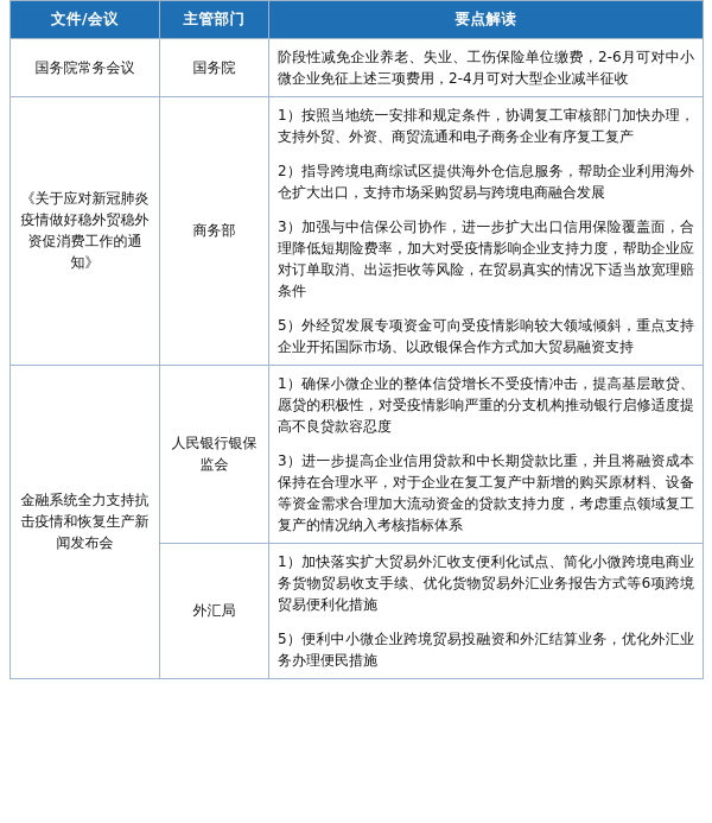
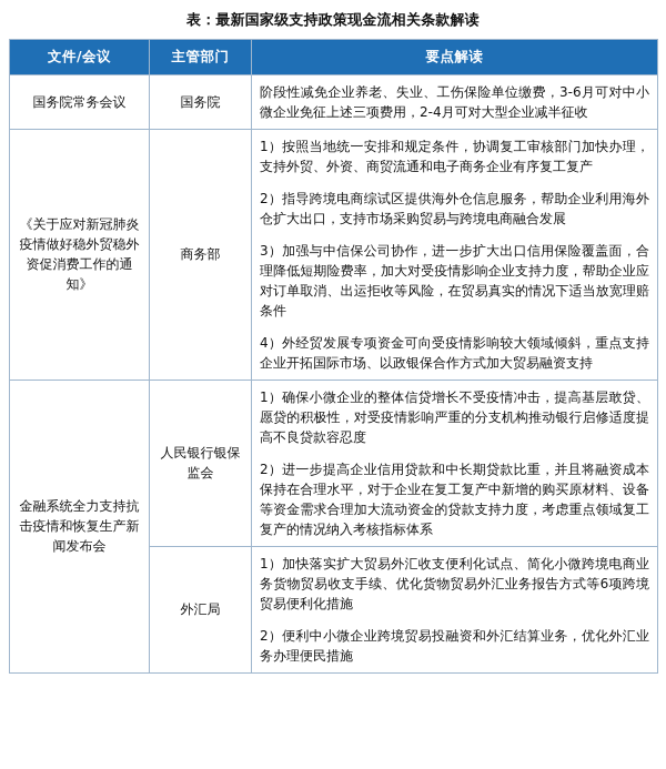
+ 表：最新国家级支持政策现金流相关条款解读
  文件/会议	主管部门	要点解读
- 国务院常务会议	国务院	阶段性减免企业养老、失业、工伤保险单位缴费，2-6月可对中小微企业免征上述三项费用，2-4月可对大型企业减半征收
+ 国务院常务会议	国务院	阶段性减免企业养老、失业、工伤保险单位缴费，3-6月可对中小微企业免征上述三项费用，2-4月可对大型企业减半征收
- 《关于应对新冠肺炎疫情做好稳外贸稳外资促消费工作的通知》	商务部	1）按照当地统一安排和规定条件，协调复工审核部门加快办理，支持外贸、外资、商贸流通和电子商务企业有序复工复产 2）指导跨境电商综试区提供海外仓信息服务，帮助企业利用海外仓扩大出口，支持市场采购贸易与跨境电商融合发展 3）加强与中信保公司协作，进一步扩大出口信用保险覆盖面，合理降低短期险费率，加大对受疫情影响企业支持力度，帮助企业应对订单取消、出运拒收等风险，在贸易真实的情况下适当放宽理赔条件 5）外经贸发展专项资金可向受疫情影响较大领域倾斜，重点支持企业开拓国际市场、以政银保合作方式加大贸易融资支持
+ 《关于应对新冠肺炎疫情做好稳外贸稳外资促消费工作的通知》	商务部	1）按照当地统一安排和规定条件，协调复工审核部门加快办理，支持外贸、外资、商贸流通和电子商务企业有序复工复产 2）指导跨境电商综试区提供海外仓信息服务，帮助企业利用海外仓扩大出口，支持市场采购贸易与跨境电商融合发展 3）加强与中信保公司协作，进一步扩大出口信用保险覆盖面，合理降低短期险费率，加大对受疫情影响企业支持力度，帮助企业应对订单取消、出运拒收等风险，在贸易真实的情况下适当放宽理赔条件 4）外经贸发展专项资金可向受疫情影响较大领域倾斜，重点支持企业开拓国际市场、以政银保合作方式加大贸易融资支持
- 金融系统全力支持抗击疫情和恢复生产新闻发布会	人民银行银保监会	1）确保小微企业的整体信贷增长不受疫情冲击，提高基层敢贷、愿贷的积极性，对受疫情影响严重的分支机构推动银行启修适度提高不良贷款容忍度 3）进一步提高企业信用贷款和中长期贷款比重，并且将融资成本保持在合理水平，对于企业在复工复产中新增的购买原材料、设备等资金需求合理加大流动资金的贷款支持力度，考虑重点领域复工复产的情况纳入考核指标体系
+ 金融系统全力支持抗击疫情和恢复生产新闻发布会	人民银行银保监会	1）确保小微企业的整体信贷增长不受疫情冲击，提高基层敢贷、愿贷的积极性，对受疫情影响严重的分支机构推动银行启修适度提高不良贷款容忍度 2）进一步提高企业信用贷款和中长期贷款比重，并且将融资成本保持在合理水平，对于企业在复工复产中新增的购买原材料、设备等资金需求合理加大流动资金的贷款支持力度，考虑重点领域复工复产的情况纳入考核指标体系
- 外汇局	1）加快落实扩大贸易外汇收支便利化试点、简化小微跨境电商业务货物贸易收支手续、优化货物贸易外汇业务报告方式等6项跨境贸易便利化措施 5）便利中小微企业跨境贸易投融资和外汇结算业务，优化外汇业务办理便民措施
+ 外汇局	1）加快落实扩大贸易外汇收支便利化试点、简化小微跨境电商业务货物贸易收支手续、优化货物贸易外汇业务报告方式等6项跨境贸易便利化措施 2）便利中小微企业跨境贸易投融资和外汇结算业务，优化外汇业务办理便民措施
